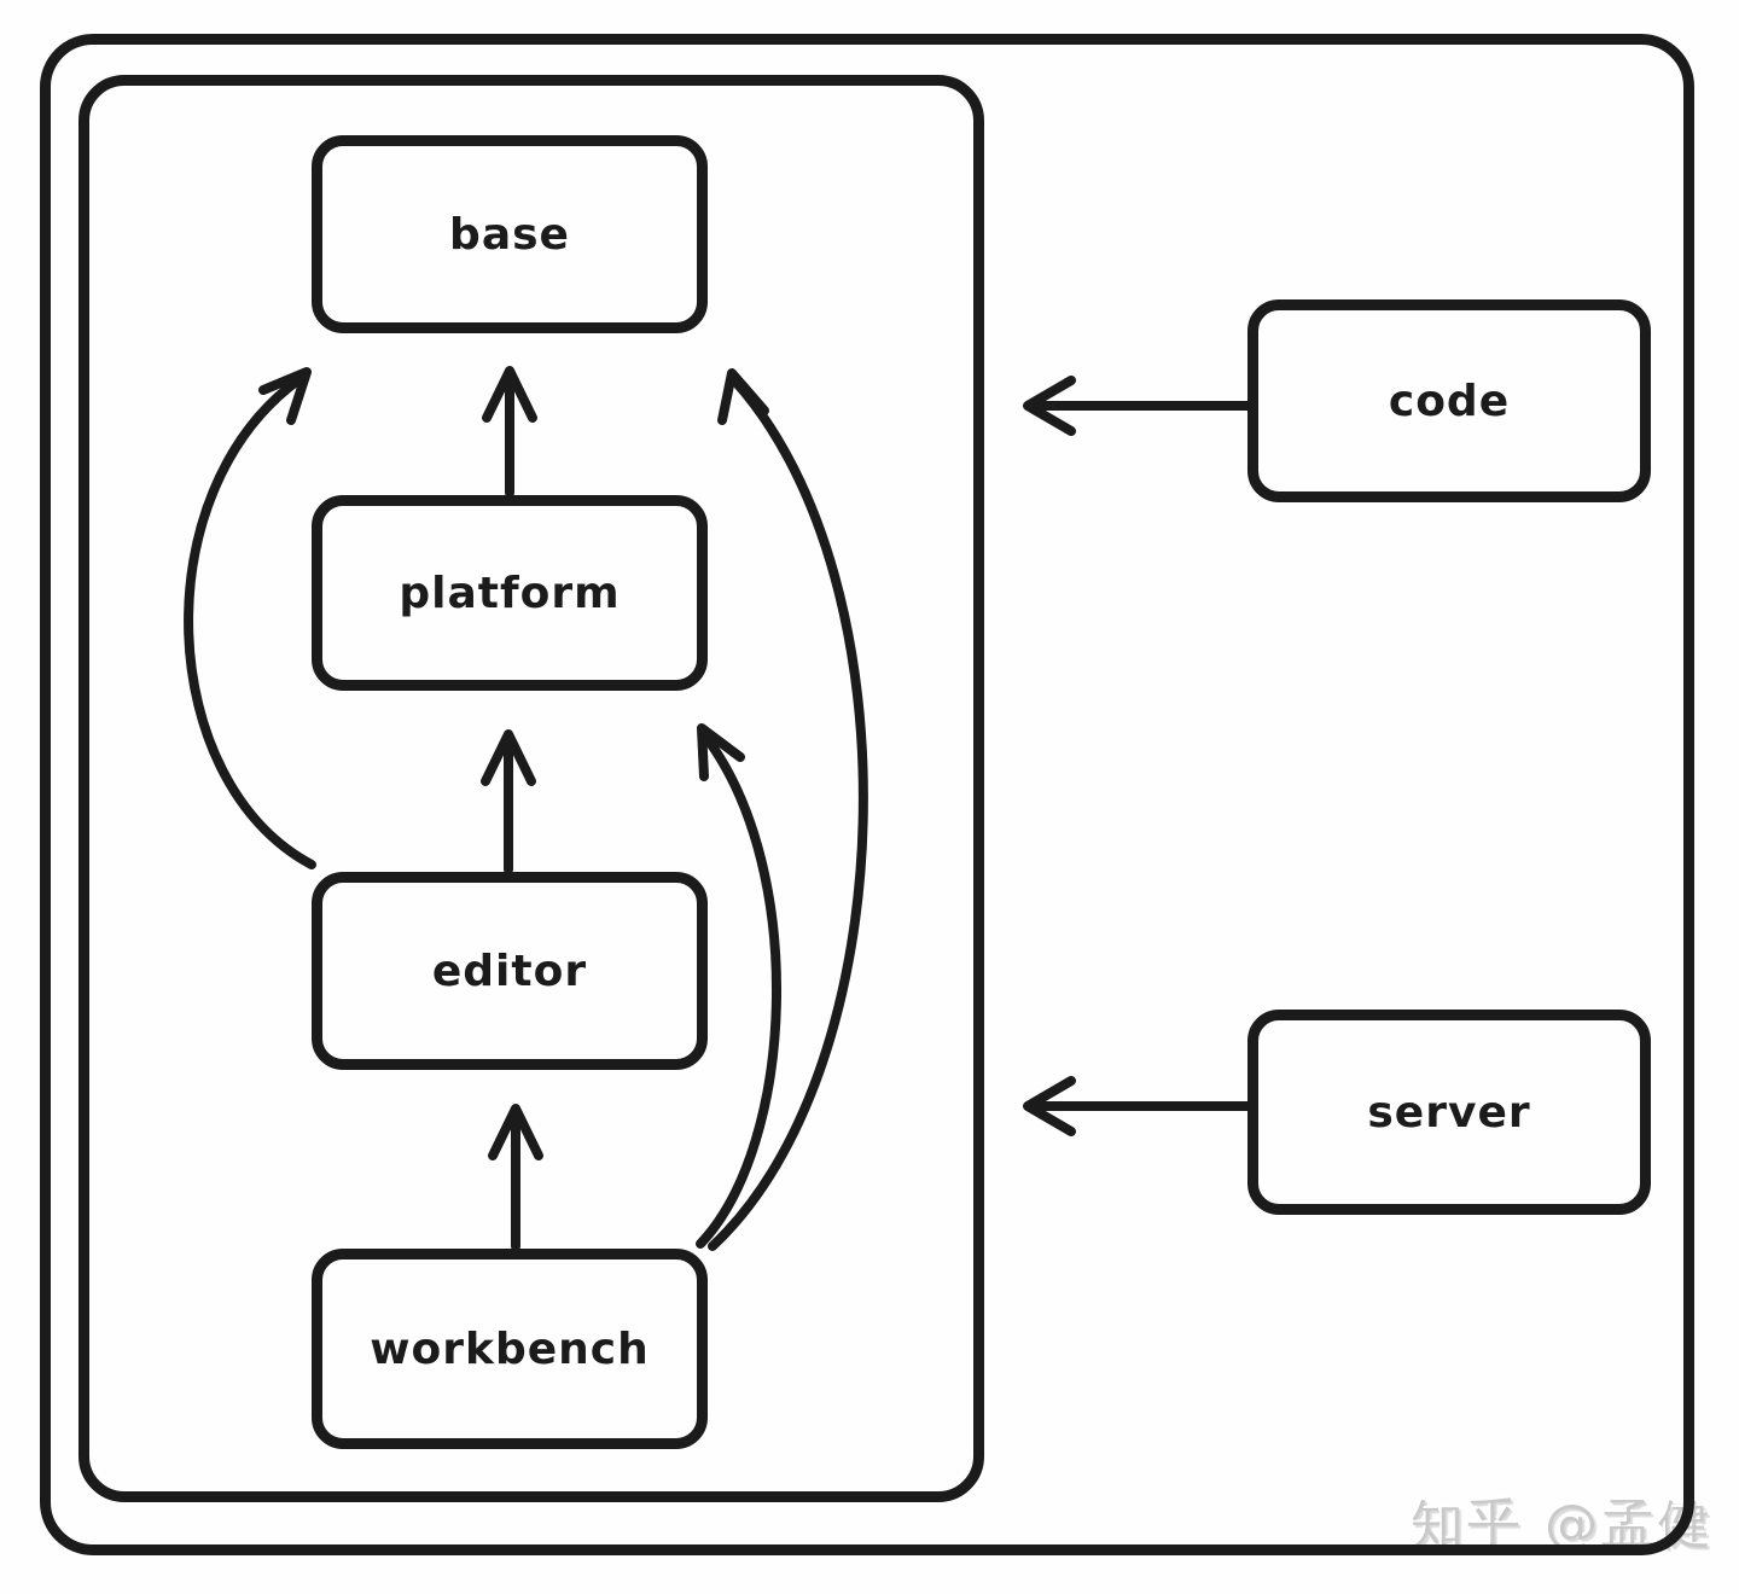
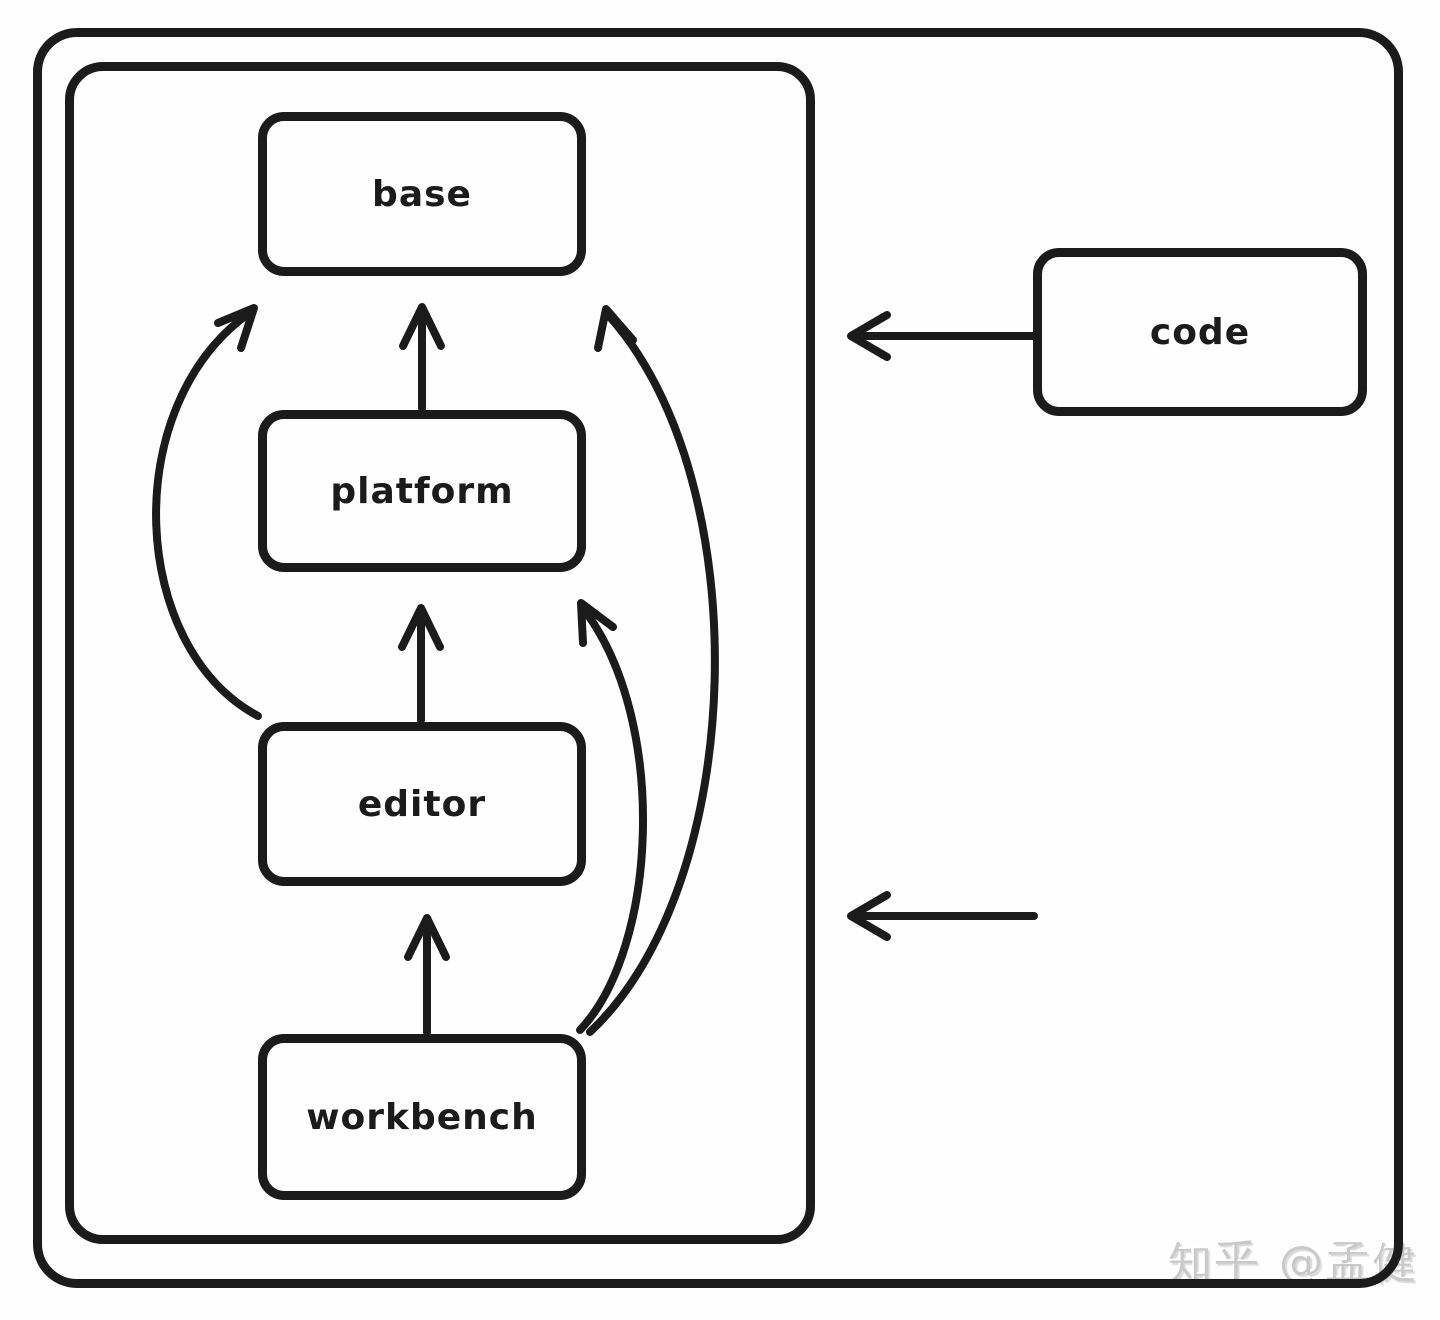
  知乎 @孟健
  base
  platform
  editor
  workbench
  code
- server
